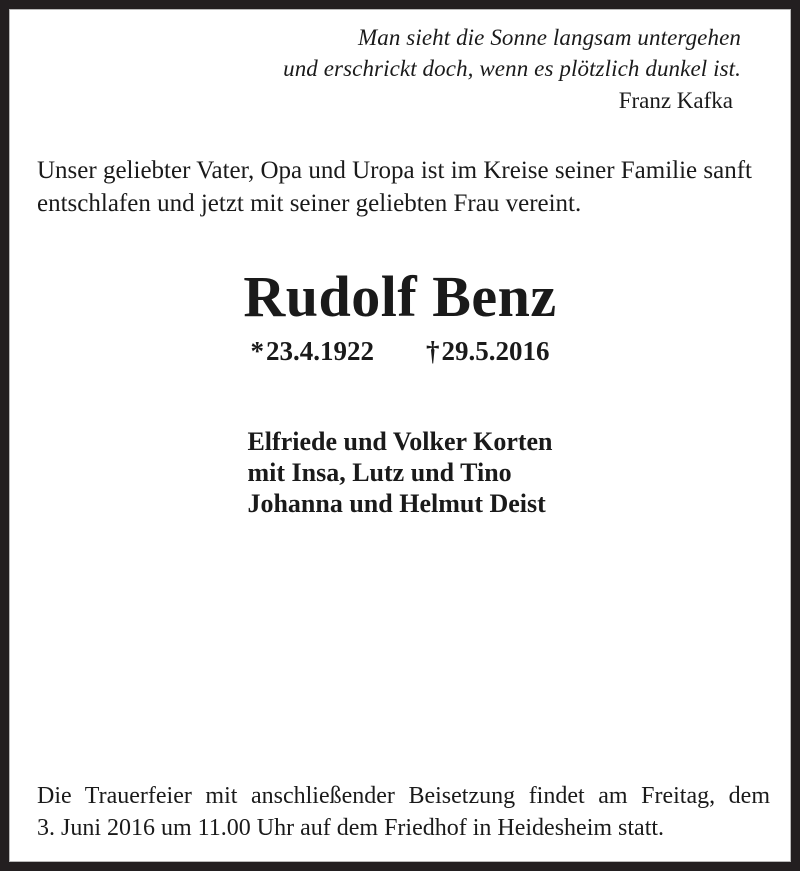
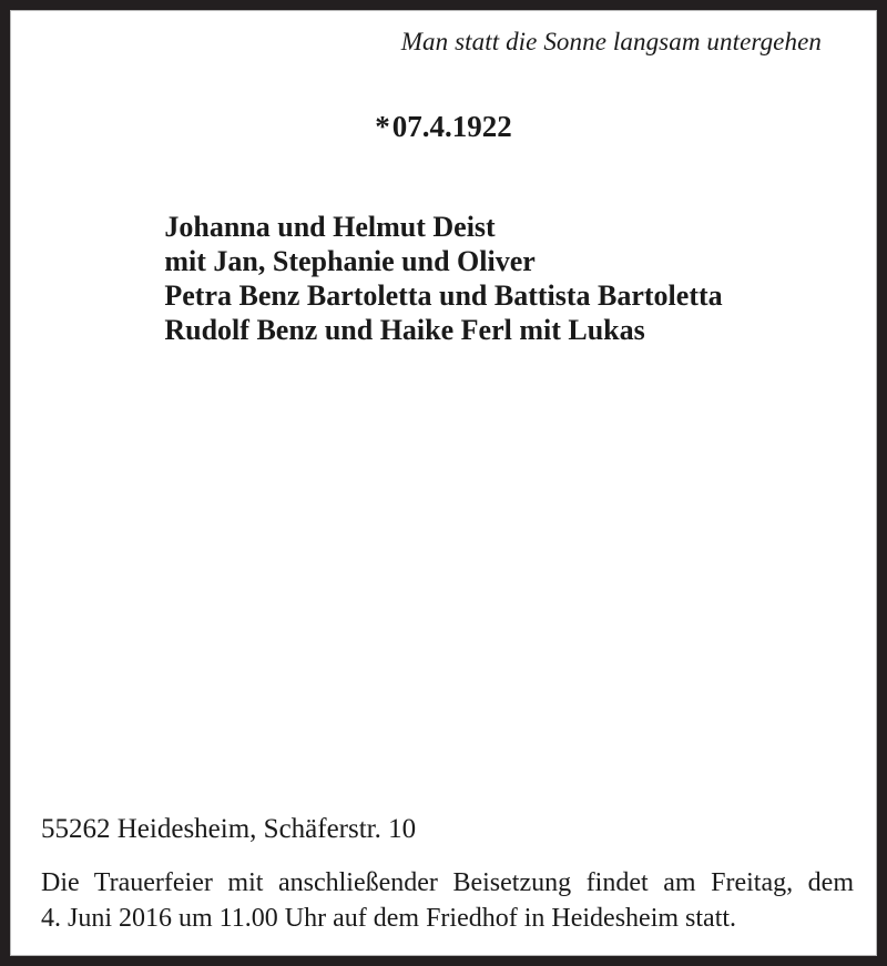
- Man sieht die Sonne langsam untergehen
+ Man statt die Sonne langsam untergehen
- und erschrickt doch, wenn es plötzlich dunkel ist.
- Franz Kafka
- Unser geliebter Vater, Opa und Uropa ist im Kreise seiner Familie sanft
- entschlafen und jetzt mit seiner geliebten Frau vereint.
- Rudolf Benz
- *23.4.1922
+ *07.4.1922
- †29.5.2016
- Elfriede und Volker Korten
- mit Insa, Lutz und Tino
  Johanna und Helmut Deist
+ mit Jan, Stephanie und Oliver
+ Petra Benz Bartoletta und Battista Bartoletta
+ Rudolf Benz und Haike Ferl mit Lukas
+ 55262 Heidesheim, Schäferstr. 10
- Die Trauerfeier mit anschließender Beisetzung findet am Freitag, dem 3. Juni 2016 um 11.00 Uhr auf dem Friedhof in Heidesheim statt.
+ Die Trauerfeier mit anschließender Beisetzung findet am Freitag, dem 4. Juni 2016 um 11.00 Uhr auf dem Friedhof in Heidesheim statt.
